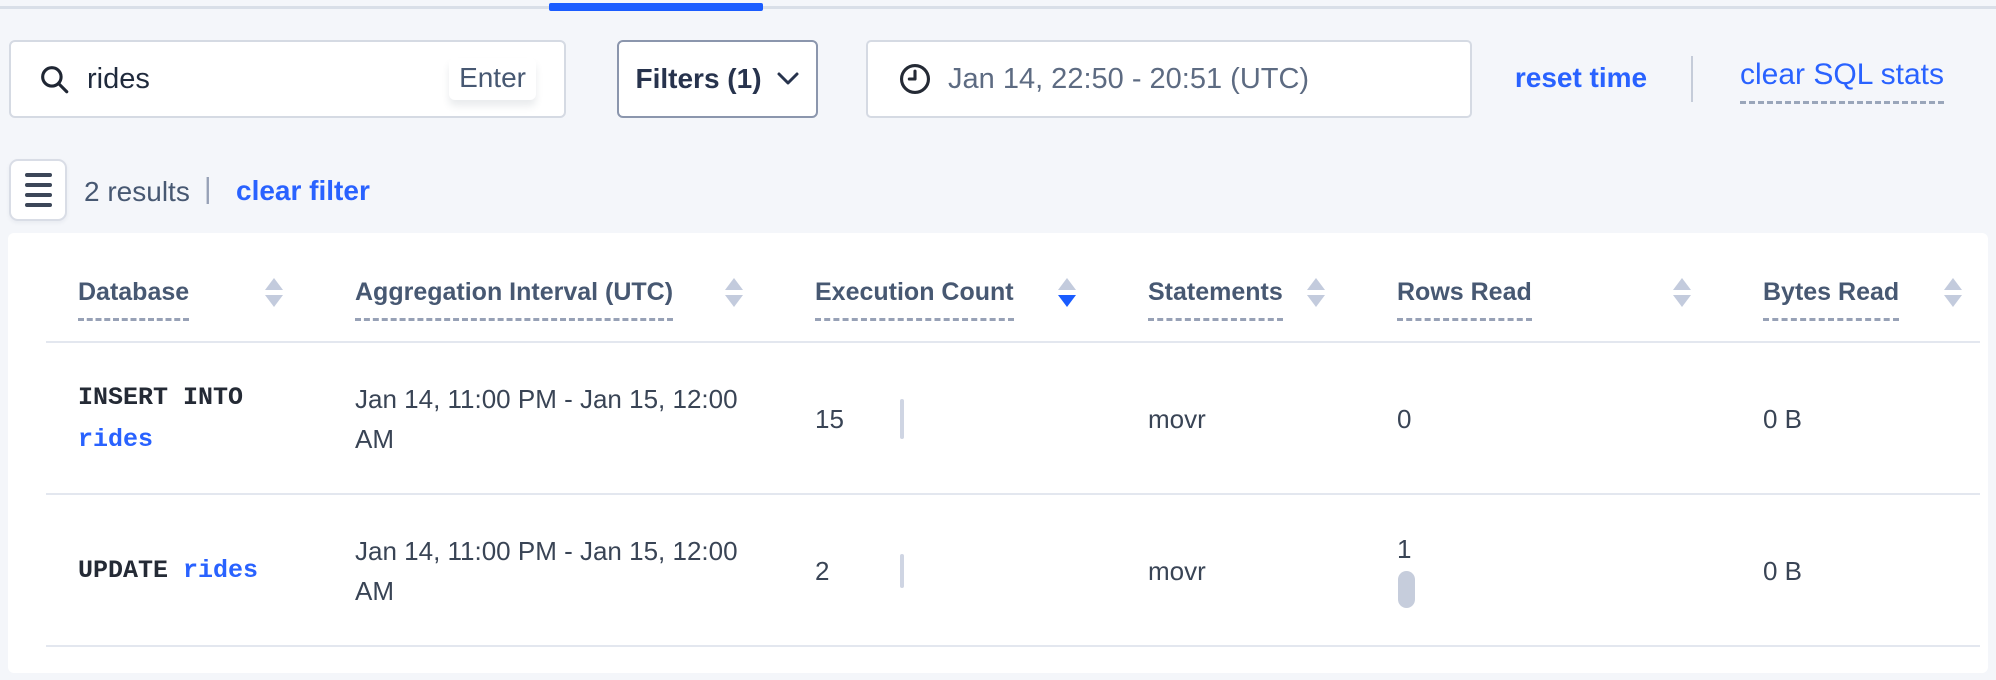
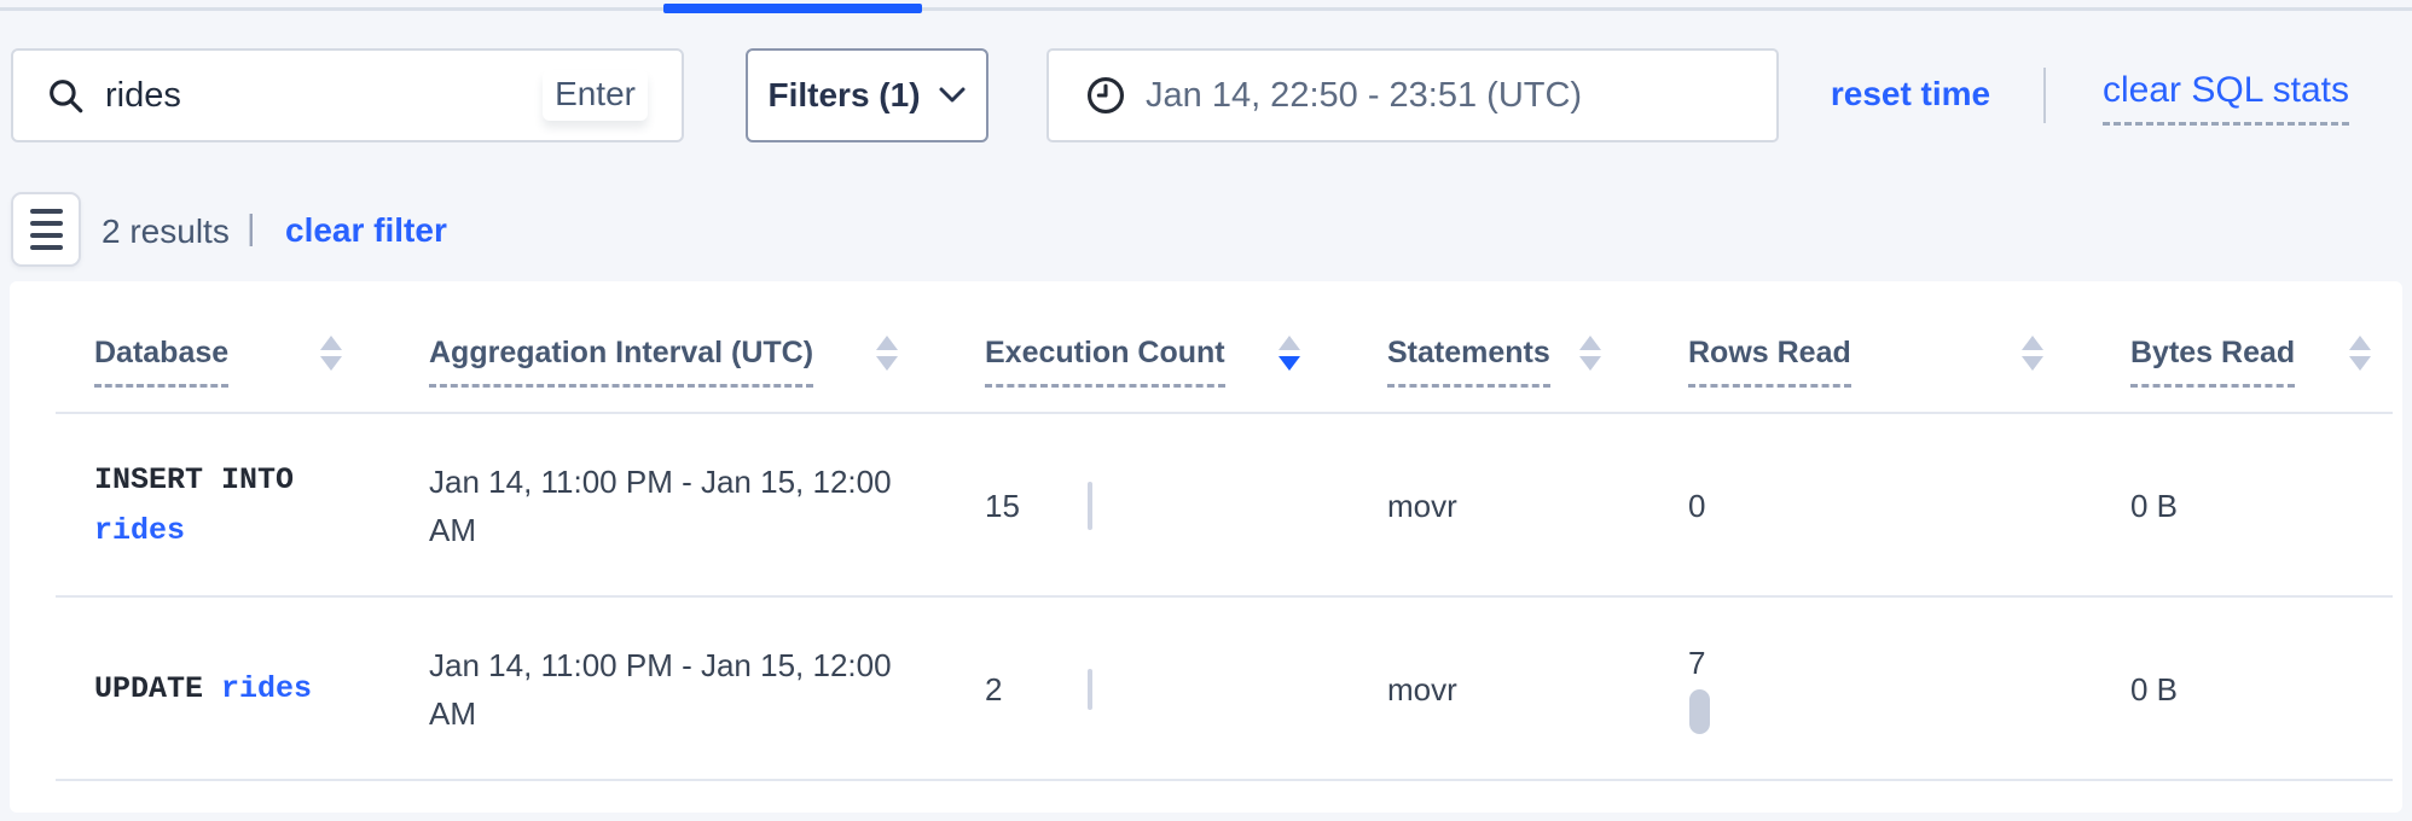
  rides
  Enter
  Filters (1)
- Jan 14, 22:50 - 20:51 (UTC)
+ Jan 14, 22:50 - 23:51 (UTC)
  reset time
  clear SQL stats
  2 results
  |
  clear filter
  Database
  Aggregation Interval (UTC)
  Execution Count
  Statements
  Rows Read
  Bytes Read
  INSERT INTO rides
  Jan 14, 11:00 PM - Jan 15, 12:00 AM
  15
  movr
  0
  0 B
  UPDATE rides
  Jan 14, 11:00 PM - Jan 15, 12:00 AM
  2
  movr
- 1
+ 7
  0 B
